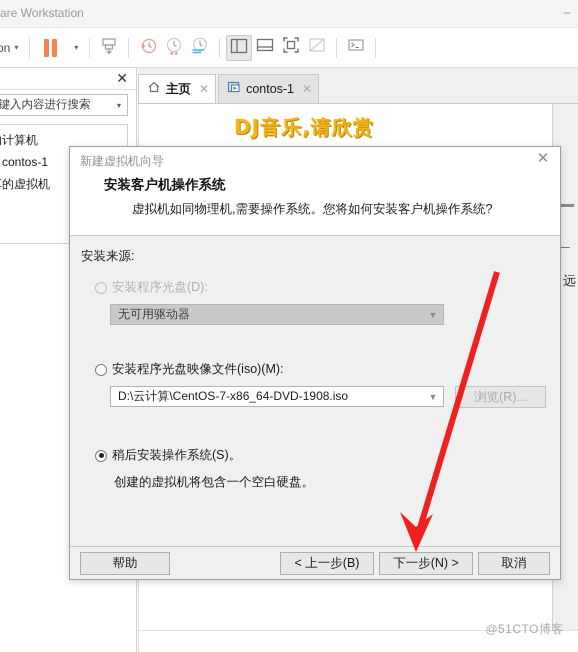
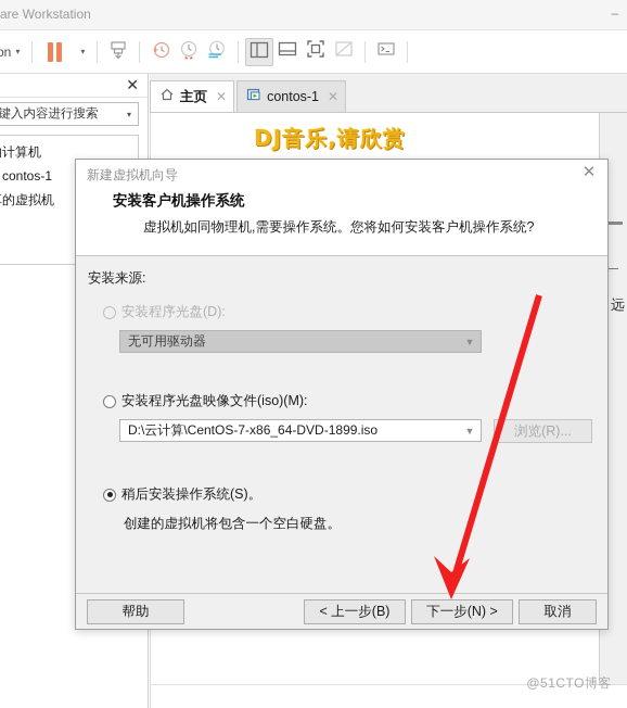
  are Workstation
  –
  ▾
  ▾
  ✕
  键入内容进行搜索
  ▾
  计算机
  contos-1
  的虚拟机
  主页
  ✕
  contos-1
  ✕
  DJ音乐,请欣赏
  ←
  远
  @51CTO博客
  新建虚拟机向导
  ✕
  安装客户机操作系统
  虚拟机如同物理机,需要操作系统。您将如何安装客户机操作系统?
  安装来源:
  安装程序光盘(D):
  无可用驱动器
  ▼
  安装程序光盘映像文件(iso)(M):
- D:\云计算\CentOS-7-x86_64-DVD-1908.iso
+ D:\云计算\CentOS-7-x86_64-DVD-1899.iso
  ▼
  浏览(R)...
  稍后安装操作系统(S)。
  创建的虚拟机将包含一个空白硬盘。
  帮助
  < 上一步(B)
  下一步(N) >
  取消
